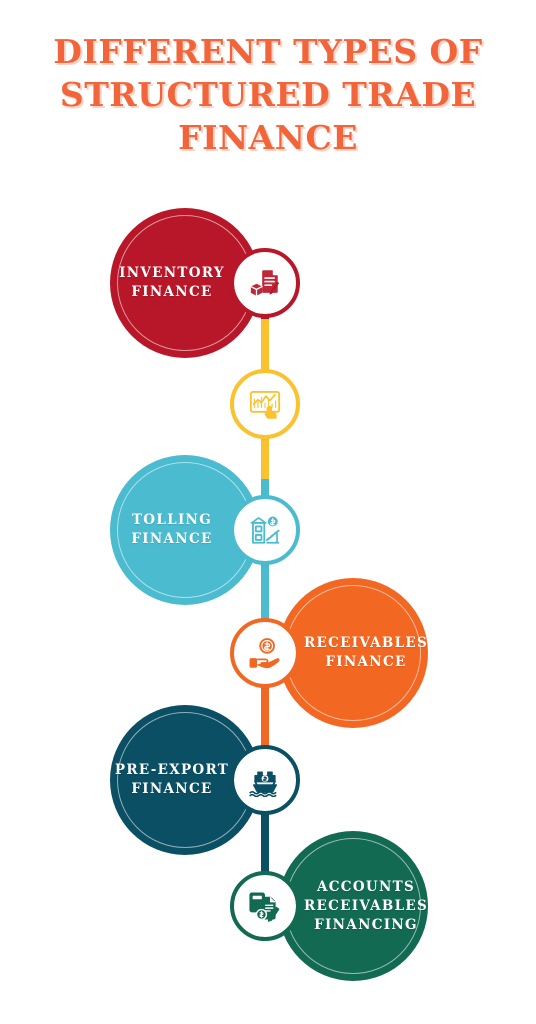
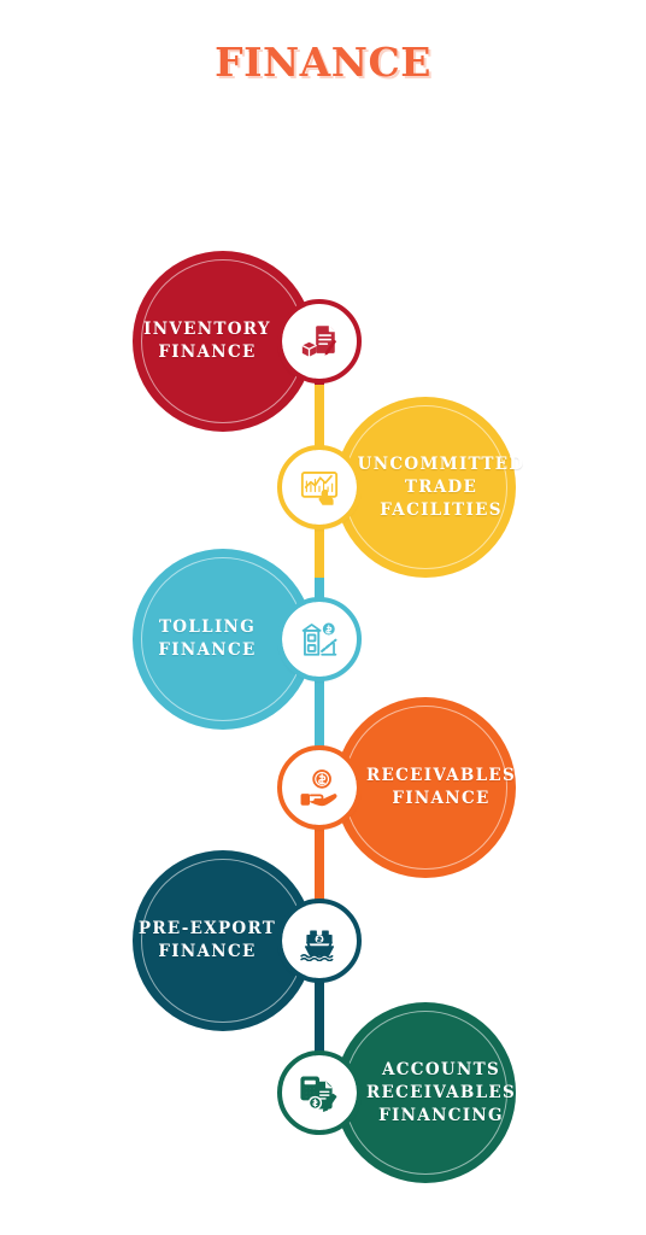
- DIFFERENT TYPES OF
- STRUCTURED TRADE
  FINANCE
  INVENTORY
  FINANCE
+ UNCOMMITTED
+ TRADE
+ FACILITIES
  TOLLING
  FINANCE
  RECEIVABLES
  FINANCE
  PRE-EXPORT
  FINANCE
  ACCOUNTS
  RECEIVABLES
  FINANCING
